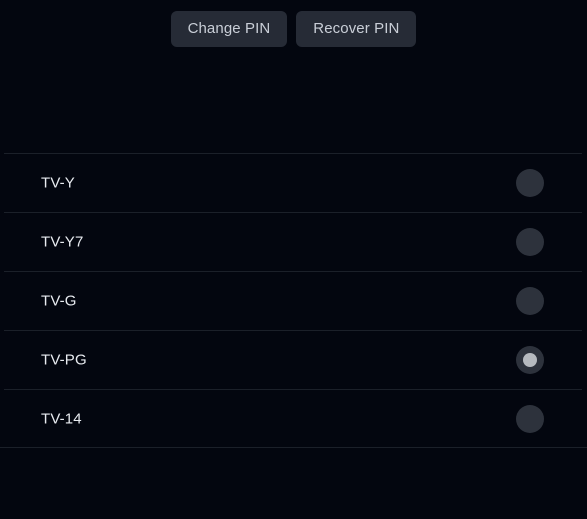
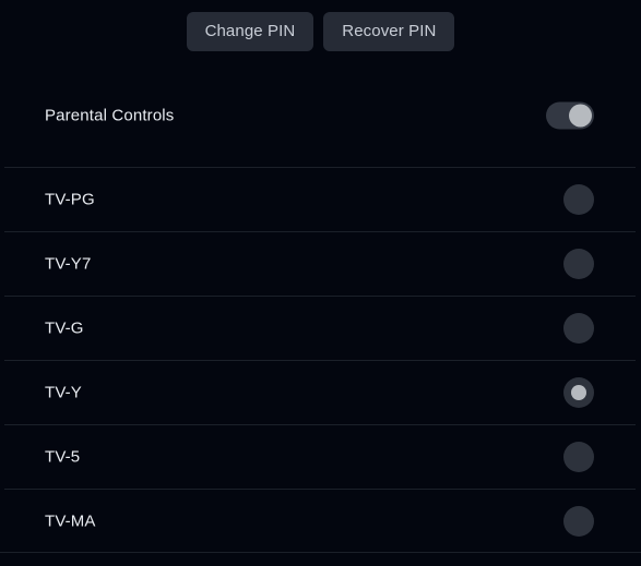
  Change PIN
  Recover PIN
+ Parental Controls
- TV-Y
+ TV-PG
  TV-Y7
  TV-G
- TV-PG
+ TV-Y
- TV-14
+ TV-5
+ TV-MA
